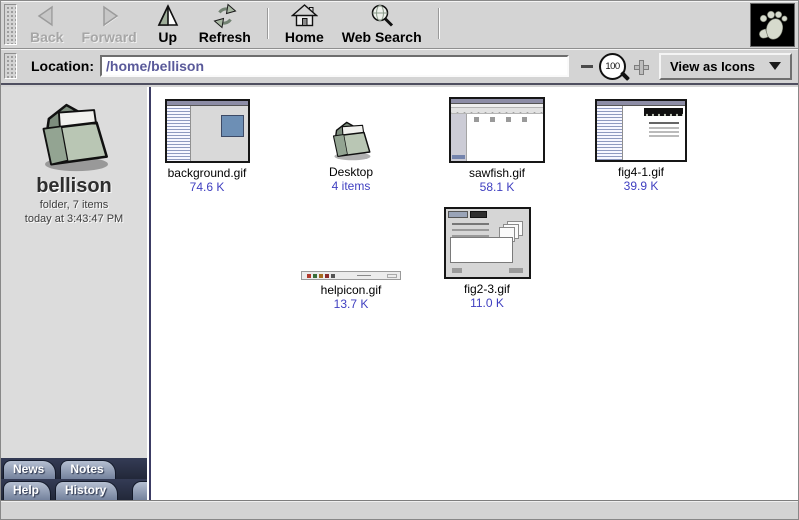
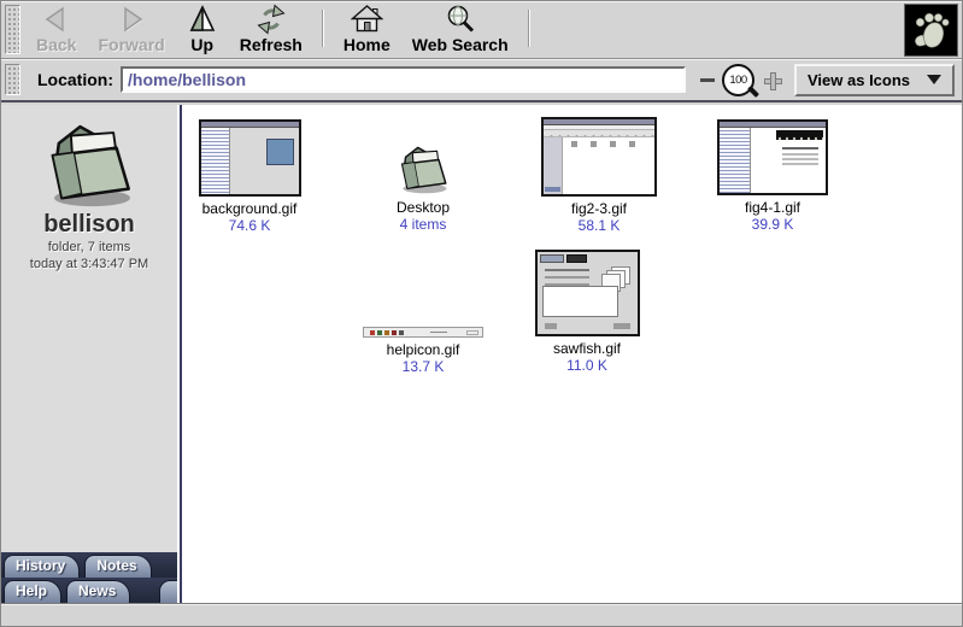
  Back
  Forward
  Up
  Refresh
  Home
  Web Search
  Location:
  /home/bellison
  100
  View as Icons
  bellison
  folder, 7 items
  today at 3:43:47 PM
- News
+ History
  Notes
  Help
- History
+ News
  background.gif
  74.6 K
  Desktop
  4 items
- sawfish.gif
+ fig2-3.gif
  58.1 K
  fig4-1.gif
  39.9 K
  helpicon.gif
  13.7 K
- fig2-3.gif
+ sawfish.gif
  11.0 K
